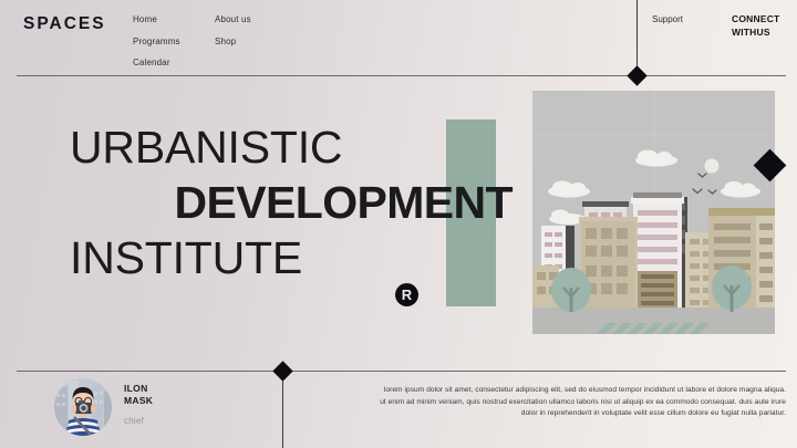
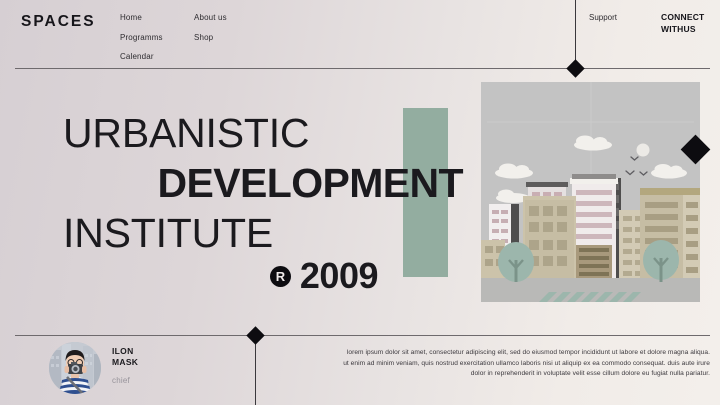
  SPACES
  Home
  Programms
  Calendar
  About us
  Shop
  Support
  CONNECT
  WITHUS
  URBANISTIC
  DEVELOPMENT
  INSTITUTE
  R
+ 2009
  ILON
  MASK
  chief
